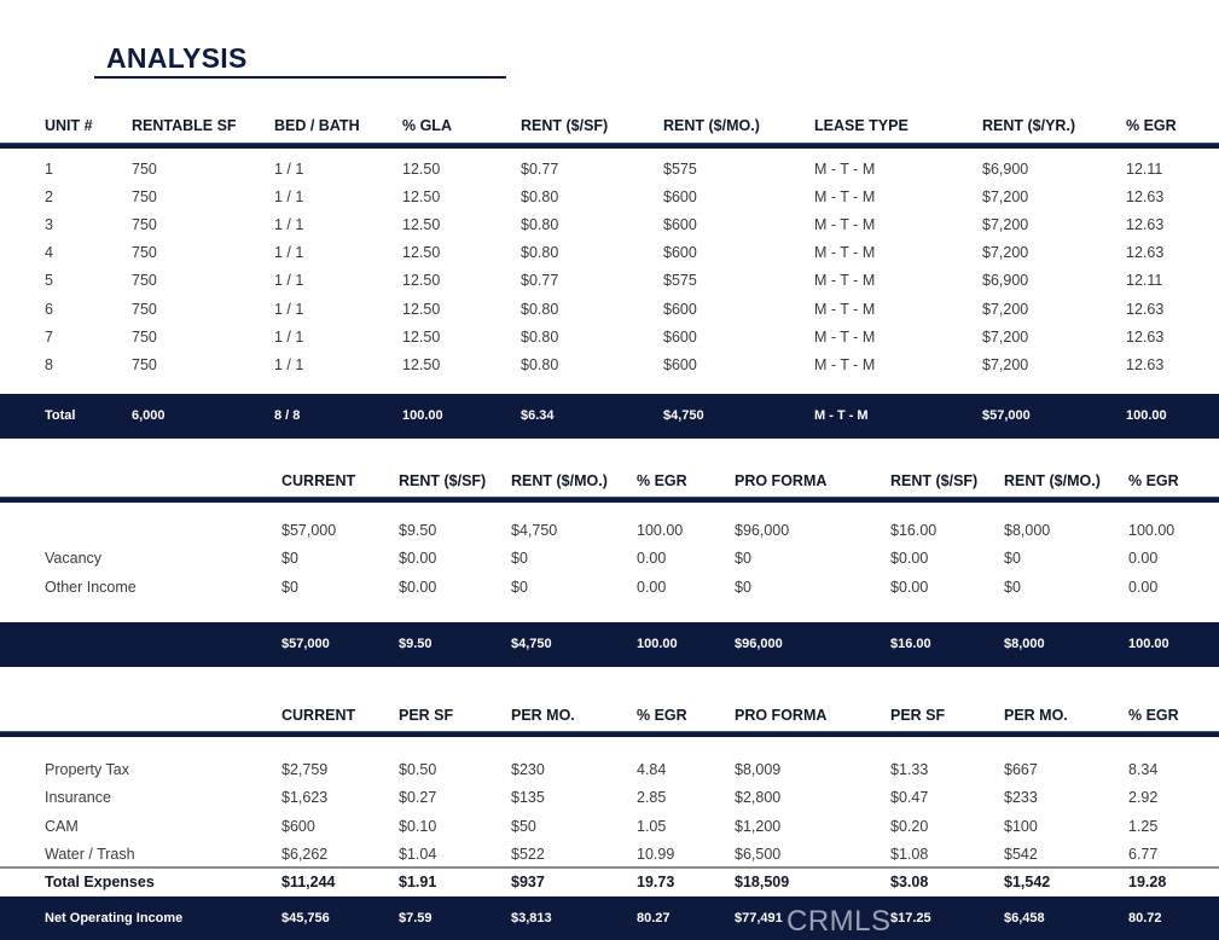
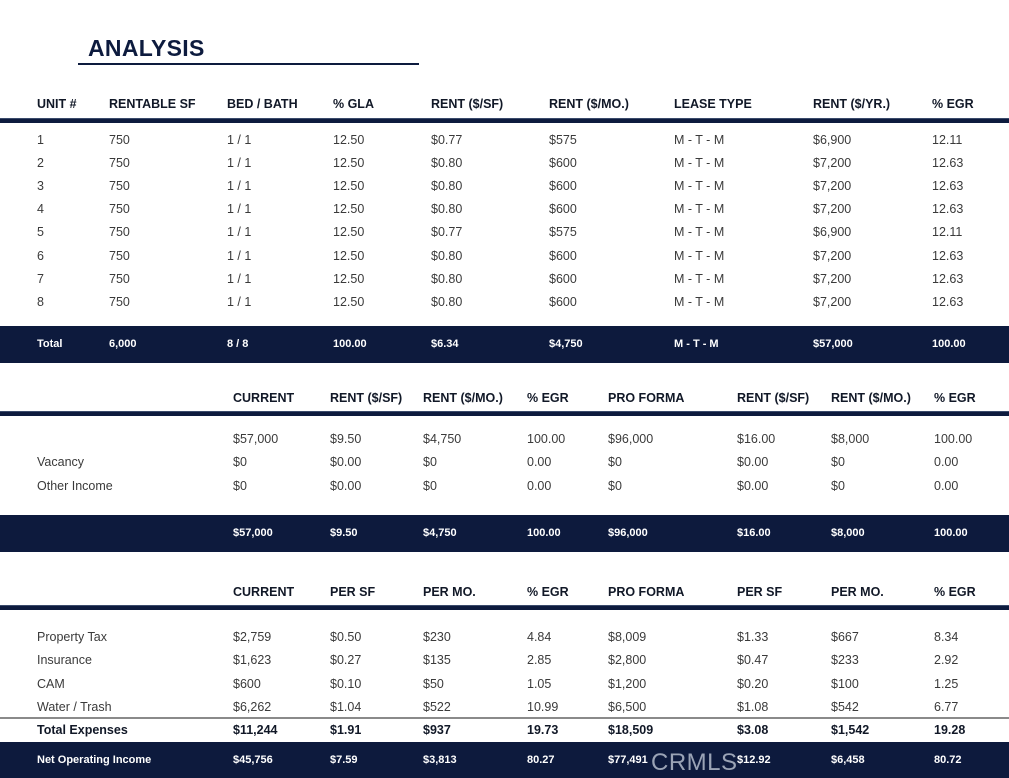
  ANALYSIS
  UNIT #
  RENTABLE SF
  BED / BATH
  % GLA
  RENT ($/SF)
  RENT ($/MO.)
  LEASE TYPE
  RENT ($/YR.)
  % EGR
  1
  750
  1 / 1
  12.50
  $0.77
  $575
  M - T - M
  $6,900
  12.11
  2
  750
  1 / 1
  12.50
  $0.80
  $600
  M - T - M
  $7,200
  12.63
  3
  750
  1 / 1
  12.50
  $0.80
  $600
  M - T - M
  $7,200
  12.63
  4
  750
  1 / 1
  12.50
  $0.80
  $600
  M - T - M
  $7,200
  12.63
  5
  750
  1 / 1
  12.50
  $0.77
  $575
  M - T - M
  $6,900
  12.11
  6
  750
  1 / 1
  12.50
  $0.80
  $600
  M - T - M
  $7,200
  12.63
  7
  750
  1 / 1
  12.50
  $0.80
  $600
  M - T - M
  $7,200
  12.63
  8
  750
  1 / 1
  12.50
  $0.80
  $600
  M - T - M
  $7,200
  12.63
  Total
  6,000
  8 / 8
  100.00
  $6.34
  $4,750
  M - T - M
  $57,000
  100.00
  CURRENT
  RENT ($/SF)
  RENT ($/MO.)
  % EGR
  PRO FORMA
  RENT ($/SF)
  RENT ($/MO.)
  % EGR
  $57,000
  $9.50
  $4,750
  100.00
  $96,000
  $16.00
  $8,000
  100.00
  Vacancy
  $0
  $0.00
  $0
  0.00
  $0
  $0.00
  $0
  0.00
  Other Income
  $0
  $0.00
  $0
  0.00
  $0
  $0.00
  $0
  0.00
  $57,000
  $9.50
  $4,750
  100.00
  $96,000
  $16.00
  $8,000
  100.00
  CURRENT
  PER SF
  PER MO.
  % EGR
  PRO FORMA
  PER SF
  PER MO.
  % EGR
  Property Tax
  $2,759
  $0.50
  $230
  4.84
  $8,009
  $1.33
  $667
  8.34
  Insurance
  $1,623
  $0.27
  $135
  2.85
  $2,800
  $0.47
  $233
  2.92
  CAM
  $600
  $0.10
  $50
  1.05
  $1,200
  $0.20
  $100
  1.25
  Water / Trash
  $6,262
  $1.04
  $522
  10.99
  $6,500
  $1.08
  $542
  6.77
  Total Expenses
  $11,244
  $1.91
  $937
  19.73
  $18,509
  $3.08
  $1,542
  19.28
  Net Operating Income
  $45,756
  $7.59
  $3,813
  80.27
  $77,491
- $17.25
+ $12.92
  $6,458
  80.72
  CRMLS
